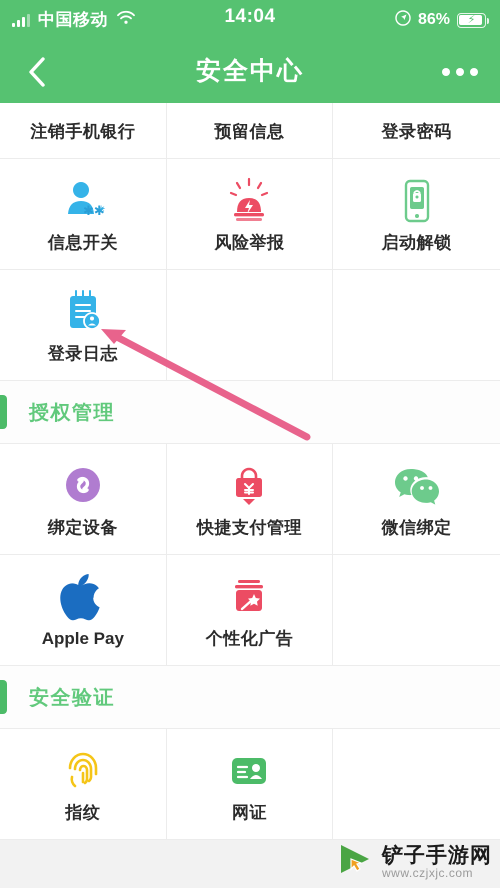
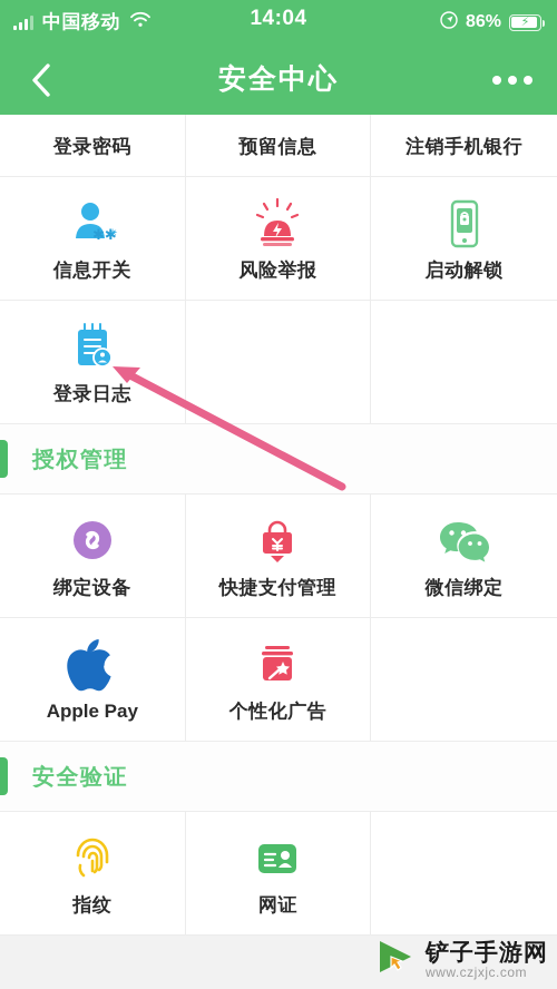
  中国移动
  14:04
  86%
  ⚡
  安全中心
- 注销手机银行
+ 登录密码
  预留信息
- 登录密码
+ 注销手机银行
  ✱✱
  ✳
  信息开关
  风险举报
  启动解锁
  登录日志
  授权管理
  绑定设备
  快捷支付管理
  微信绑定
  Apple Pay
  个性化广告
  安全验证
  指纹
  网证
  铲子手游网
  www.czjxjc.com
